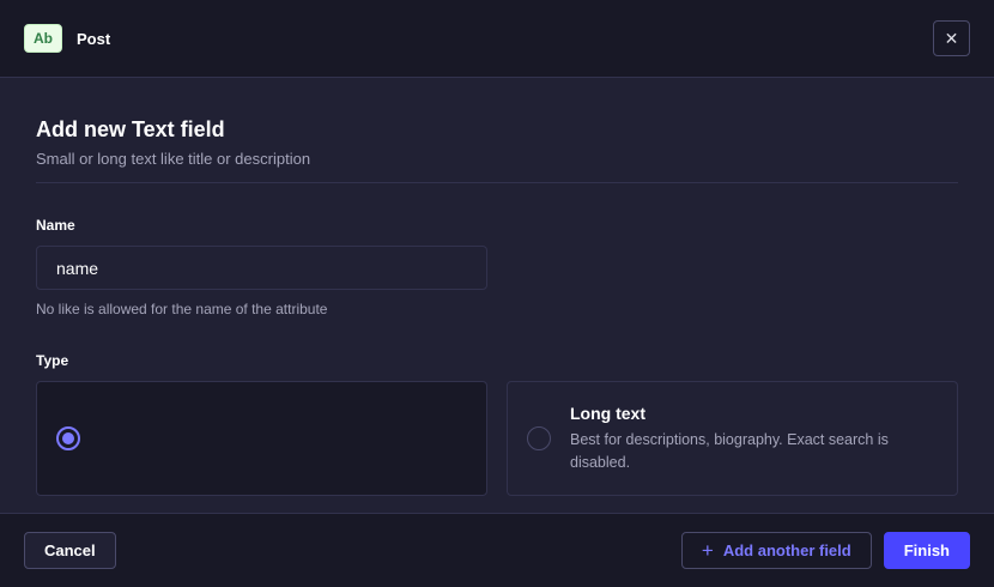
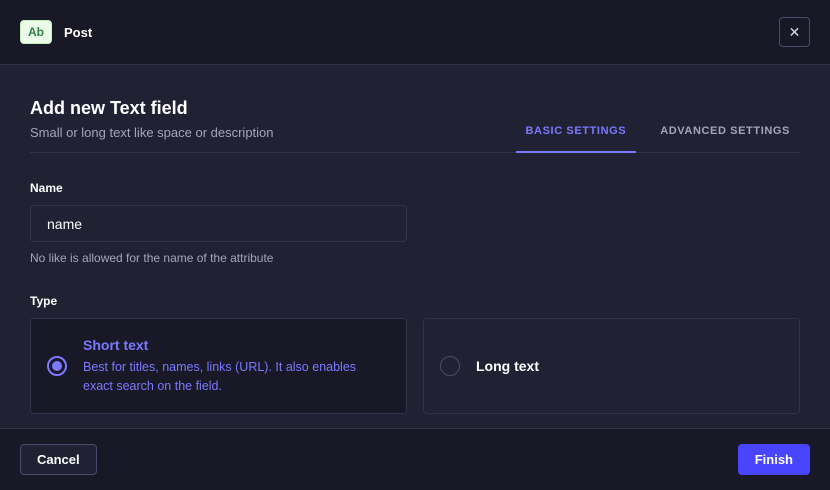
  Ab
  Post
  ✕
  Add new Text field
- Small or long text like title or description
+ Small or long text like space or description
+ BASIC SETTINGS
+ ADVANCED SETTINGS
  Name
  name
  No like is allowed for the name of the attribute
  Type
+ Short text
+ Best for titles, names, links (URL). It also enables exact search on the field.
  Long text
- Best for descriptions, biography. Exact search is disabled.
  Cancel
- +
- Add another field
  Finish
